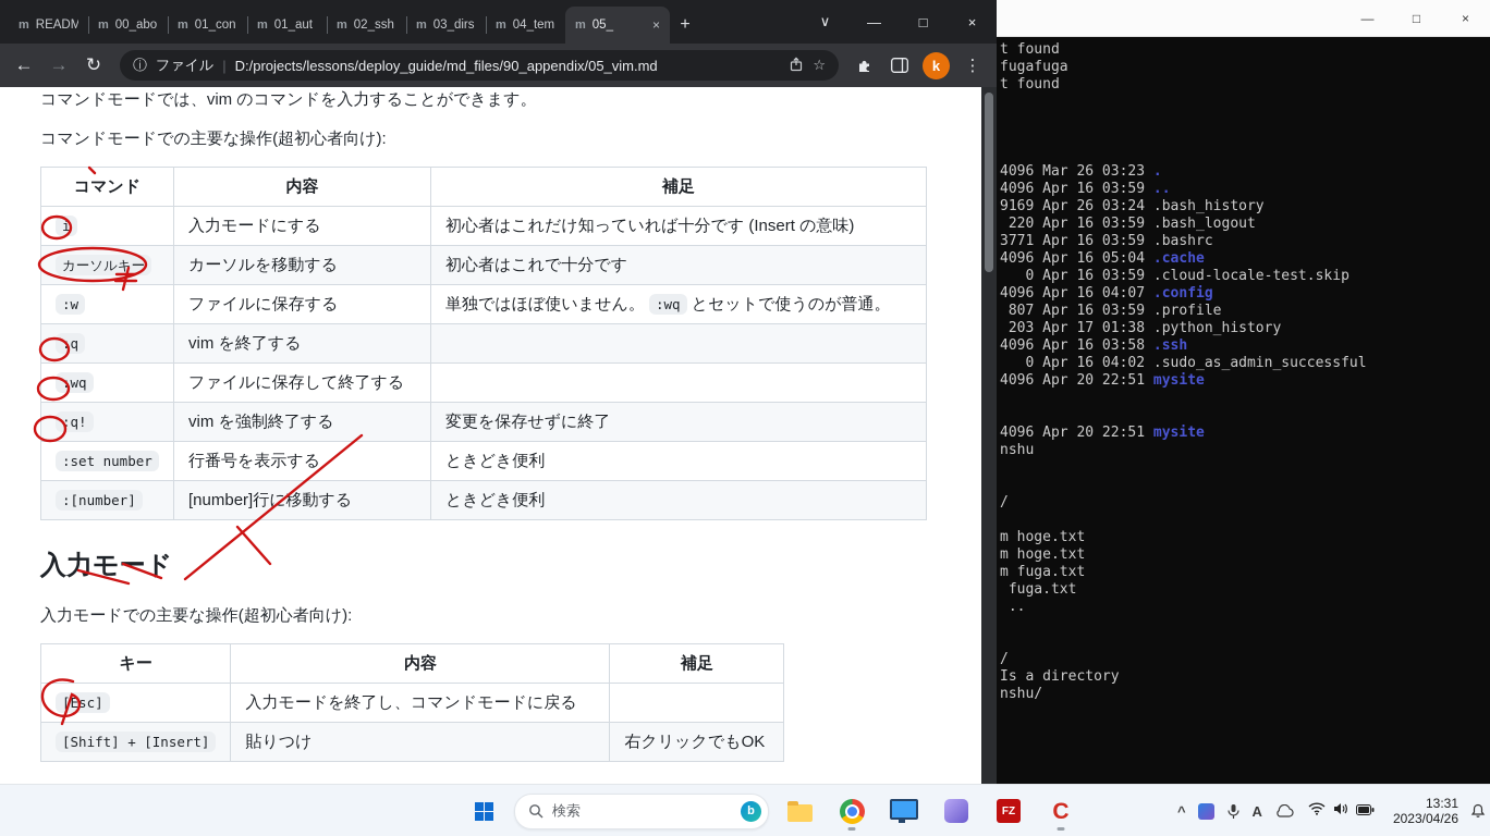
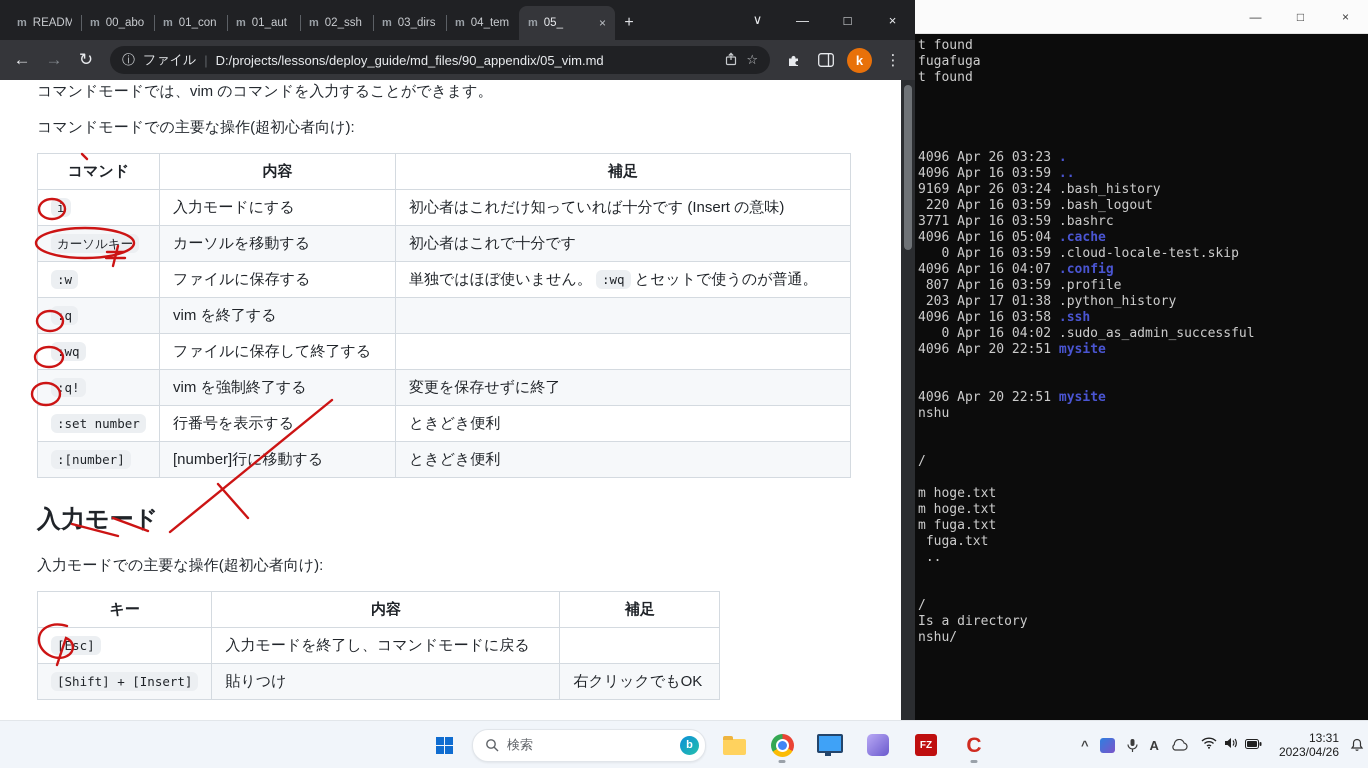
  —
  □
  ×
  t found
  fugafuga
  t found
- 4096 Mar 26 03:23 .
+ 4096 Apr 26 03:23 .
  4096 Apr 16 03:59 ..
  9169 Apr 26 03:24 .bash_history
  220 Apr 16 03:59 .bash_logout
  3771 Apr 16 03:59 .bashrc
  4096 Apr 16 05:04 .cache
  0 Apr 16 03:59 .cloud-locale-test.skip
  4096 Apr 16 04:07 .config
  807 Apr 16 03:59 .profile
  203 Apr 17 01:38 .python_history
  4096 Apr 16 03:58 .ssh
  0 Apr 16 04:02 .sudo_as_admin_successful
  4096 Apr 20 22:51 mysite
  4096 Apr 20 22:51 mysite
  nshu
  /
  m hoge.txt
  m hoge.txt
  m fuga.txt
  fuga.txt
  ..
  /
  Is a directory
  nshu/
  m
  READM
  m
  00_abo
  m
  01_con
  m
  01_aut
  m
  02_ssh
  m
  03_dirs
  m
  04_tem
  m
  05_
  ×
  +
  ∨
  —
  □
  ×
  ←
  →
  ↻
  ⓘ
  ファイル
  |
  D:/projects/lessons/deploy_guide/md_files/90_appendix/05_vim.md
  ☆
  k
  ⋮
  コマンドモードでは、vim のコマンドを入力することができます。
  コマンドモードでの主要な操作(超初心者向け):
  コマンド	内容	補足
  i	入力モードにする	初心者はこれだけ知っていれば十分です (Insert の意味)
  カーソルキー	カーソルを移動する	初心者はこれで十分です
  :w	ファイルに保存する	単独ではほぼ使いません。 :wq とセットで使うのが普通。
  q	vim を終了する
  wq	ファイルに保存して終了する
  :q!	vim を強制終了する	変更を保存せずに終了
  :set number	行番号を表示する	ときどき便利
  :[number]	[number]行に移動する	ときどき便利
  入力モード
  入力モードでの主要な操作(超初心者向け):
  キー	内容	補足
  [Esc]	入力モードを終了し、コマンドモードに戻る
  [Shift] + [Insert]	貼りつけ	右クリックでもOK
  検索
  b
  FZ
  C
  ^
  A
  13:31
  2023/04/26
